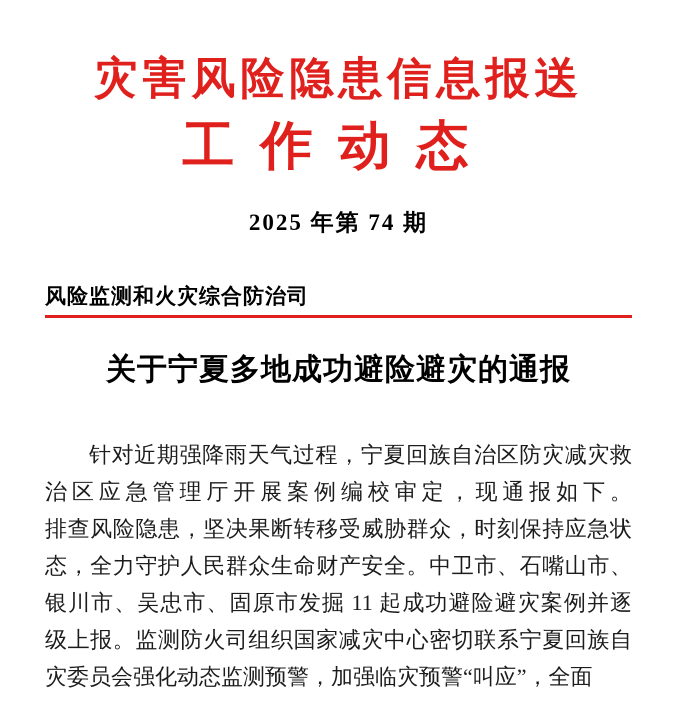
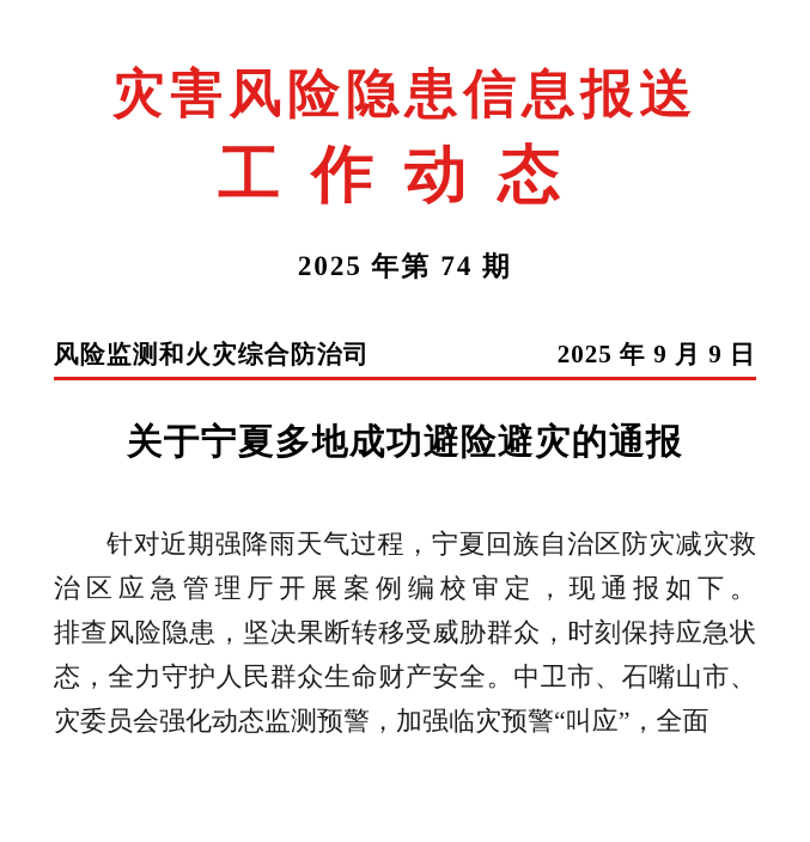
  灾害风险隐患信息报送
  工作动态
  2025 年第 74 期
  风险监测和火灾综合防治司
+ 2025 年 9 月 9 日
  关于宁夏多地成功避险避灾的通报
  针对近期强降雨天气过程，宁夏回族自治区防灾减灾救
  治区应急管理厅开展案例编校审定，现通报如下。
  排查风险隐患，坚决果断转移受威胁群众，时刻保持应急状
  态，全力守护人民群众生命财产安全。中卫市、石嘴山市、
- 银川市、吴忠市、固原市发掘 11 起成功避险避灾案例并逐
- 级上报。监测防火司组织国家减灾中心密切联系宁夏回族自
  灾委员会强化动态监测预警，加强临灾预警“叫应”，全面
